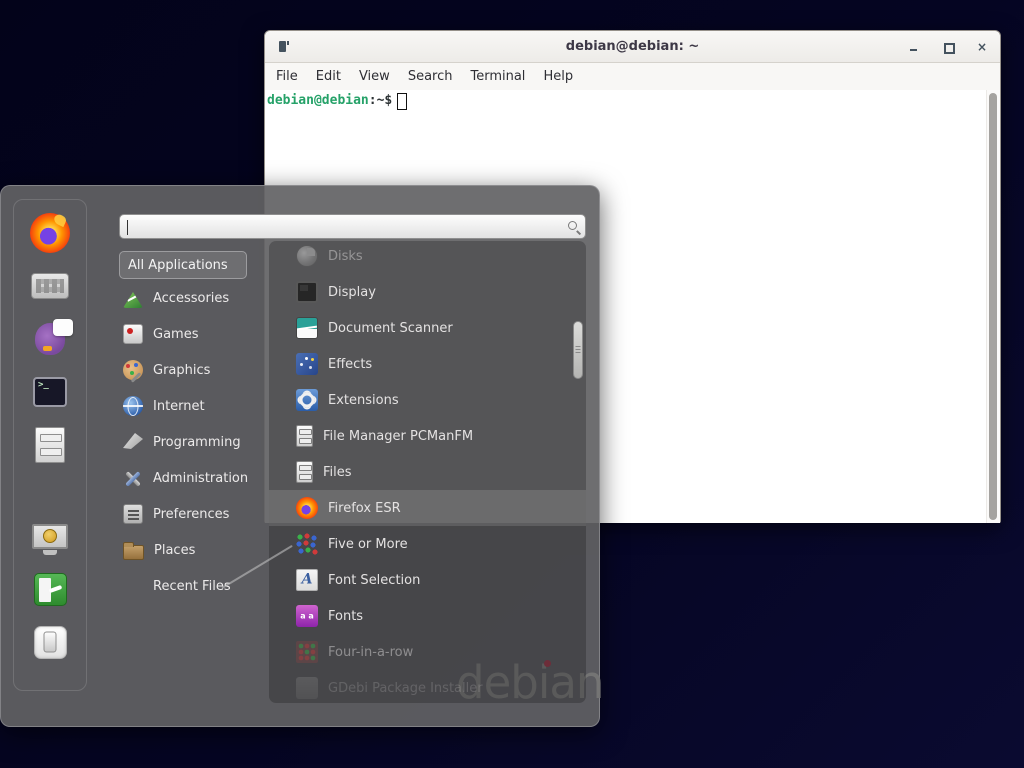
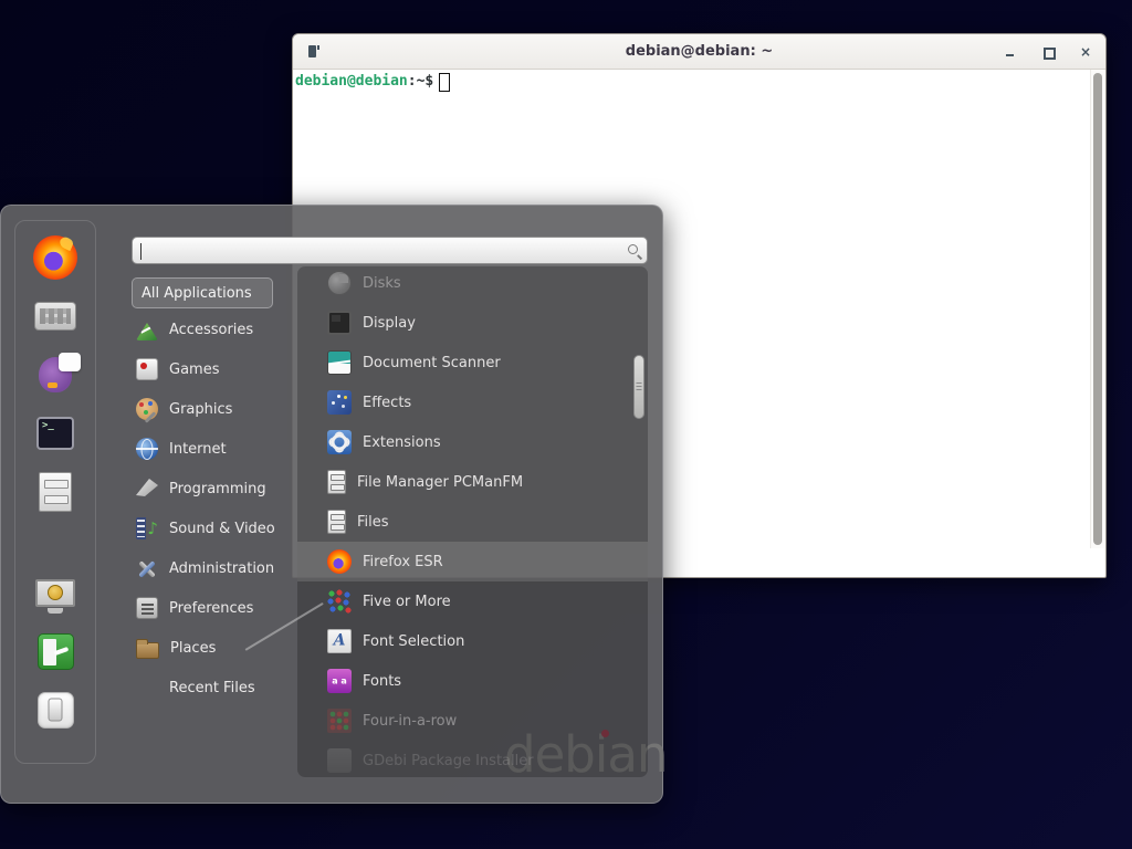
  debian@debian: ~
  ×
- File
- Edit
- View
- Search
- Terminal
- Help
  debian@debian
  :~$
  debian
  All Applications
  Accessories
  Games
  Graphics
  Internet
  Programming
+ Sound & Video
  Administration
  Preferences
  Places
  Recent Files
  Disks
  Display
  Document Scanner
  Effects
  Extensions
  File Manager PCManFM
  Files
  Firefox ESR
  Five or More
  Font Selection
  Fonts
  Four-in-a-row
  GDebi Package Installer
